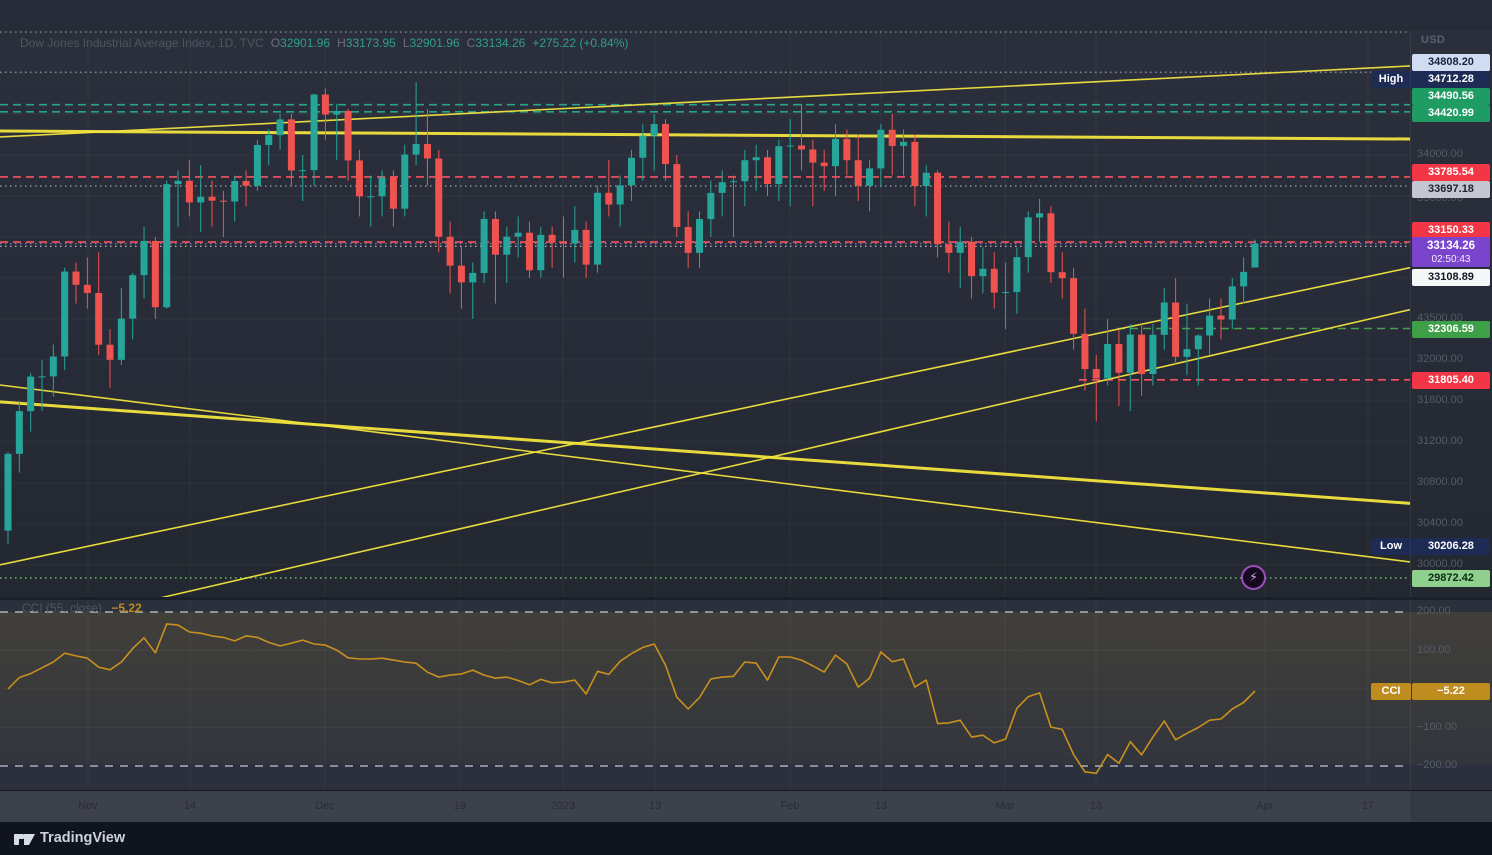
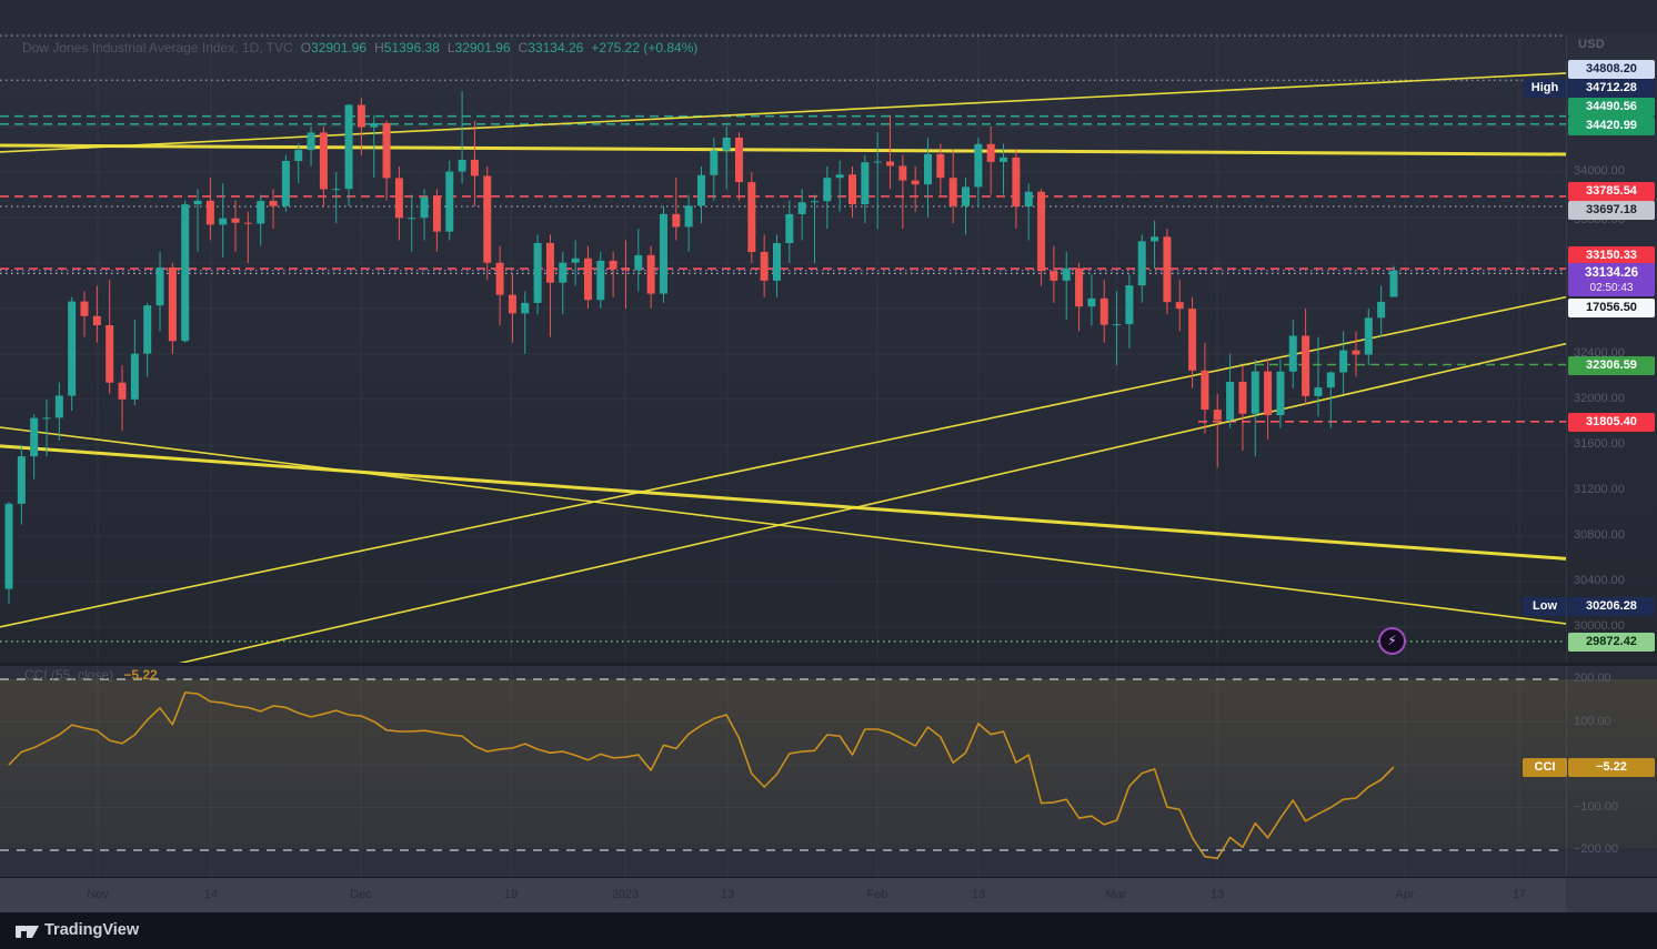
- Dow Jones Industrial Average Index, 1D, TVC O32901.96 H33173.95 L32901.96 C33134.26 +275.22 (+0.84%)
+ Dow Jones Industrial Average Index, 1D, TVC O32901.96 H51396.38 L32901.96 C33134.26 +275.22 (+0.84%)
  CCI (55, close) −5.22
  USD
  34000.00
  33600.00
- 43500.00
+ 32400.00
  32000.00
  31600.00
  31200.00
  30800.00
  30400.00
  30000.00
  200.00
  100.00
  −100.00
  −200.00
  34808.20
  34712.28
  High
  34490.56
  34420.99
  33785.54
  33697.18
  33150.33
  33134.26
  02:50:43
- 33108.89
+ 17056.50
  32306.59
  31805.40
  30206.28
  Low
  29872.42
  −5.22
  CCI
  ⚡
  TradingView
